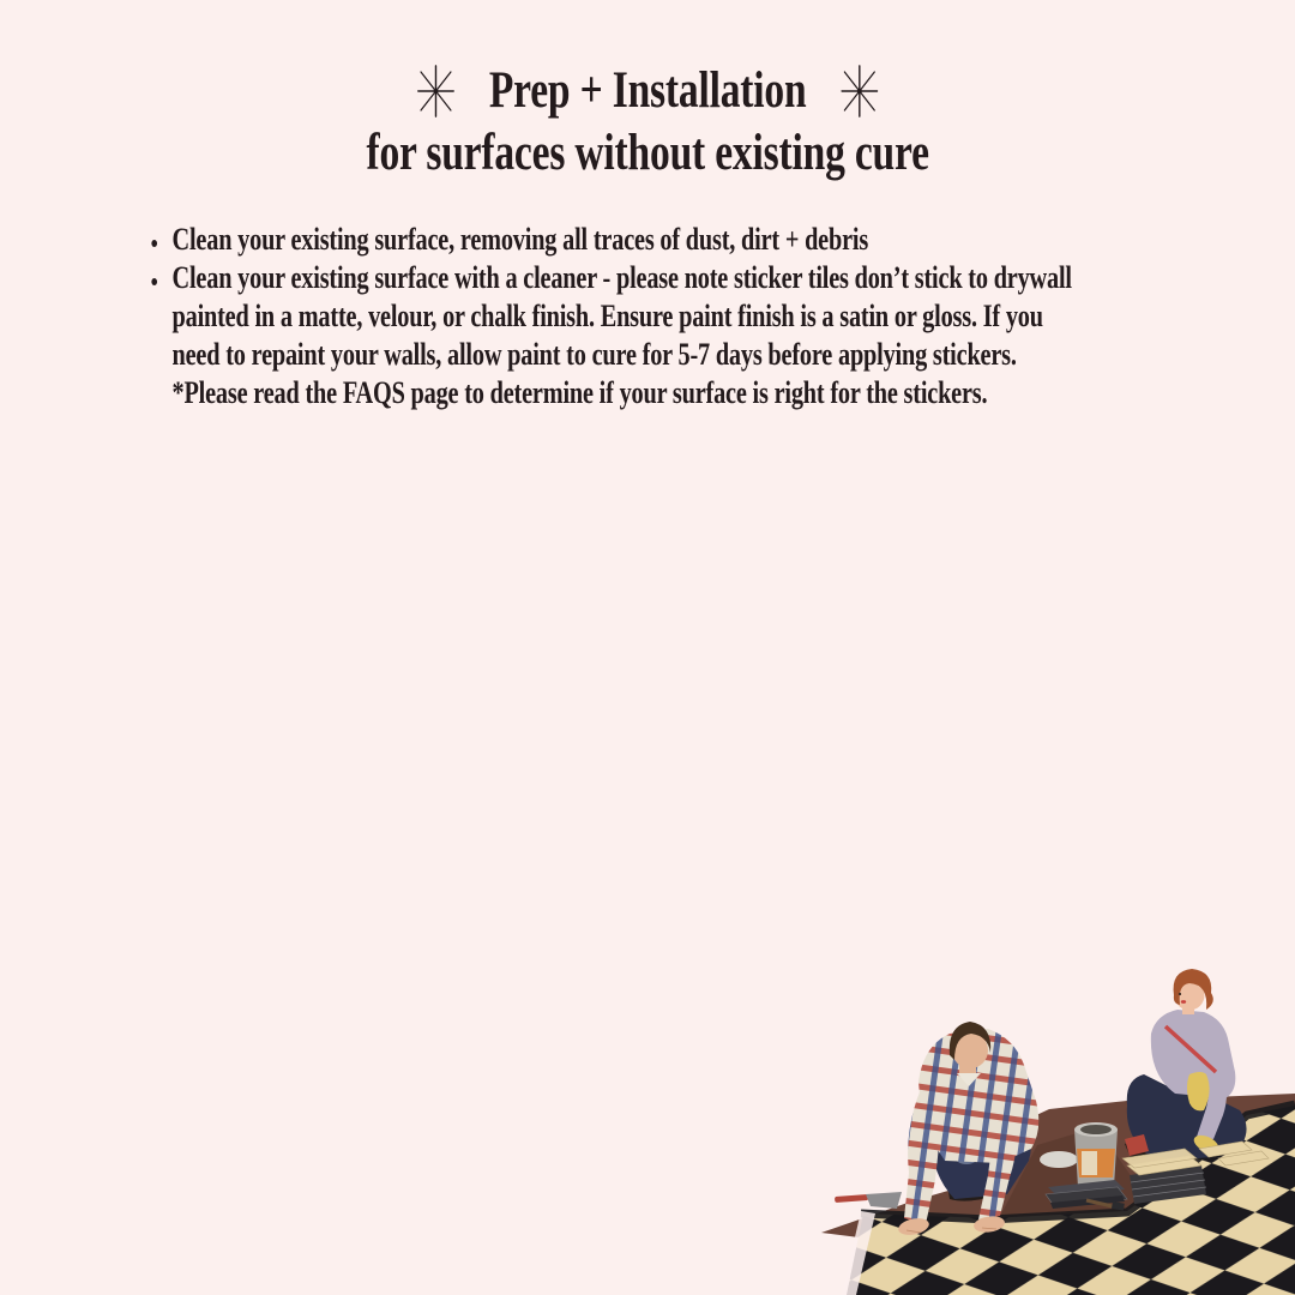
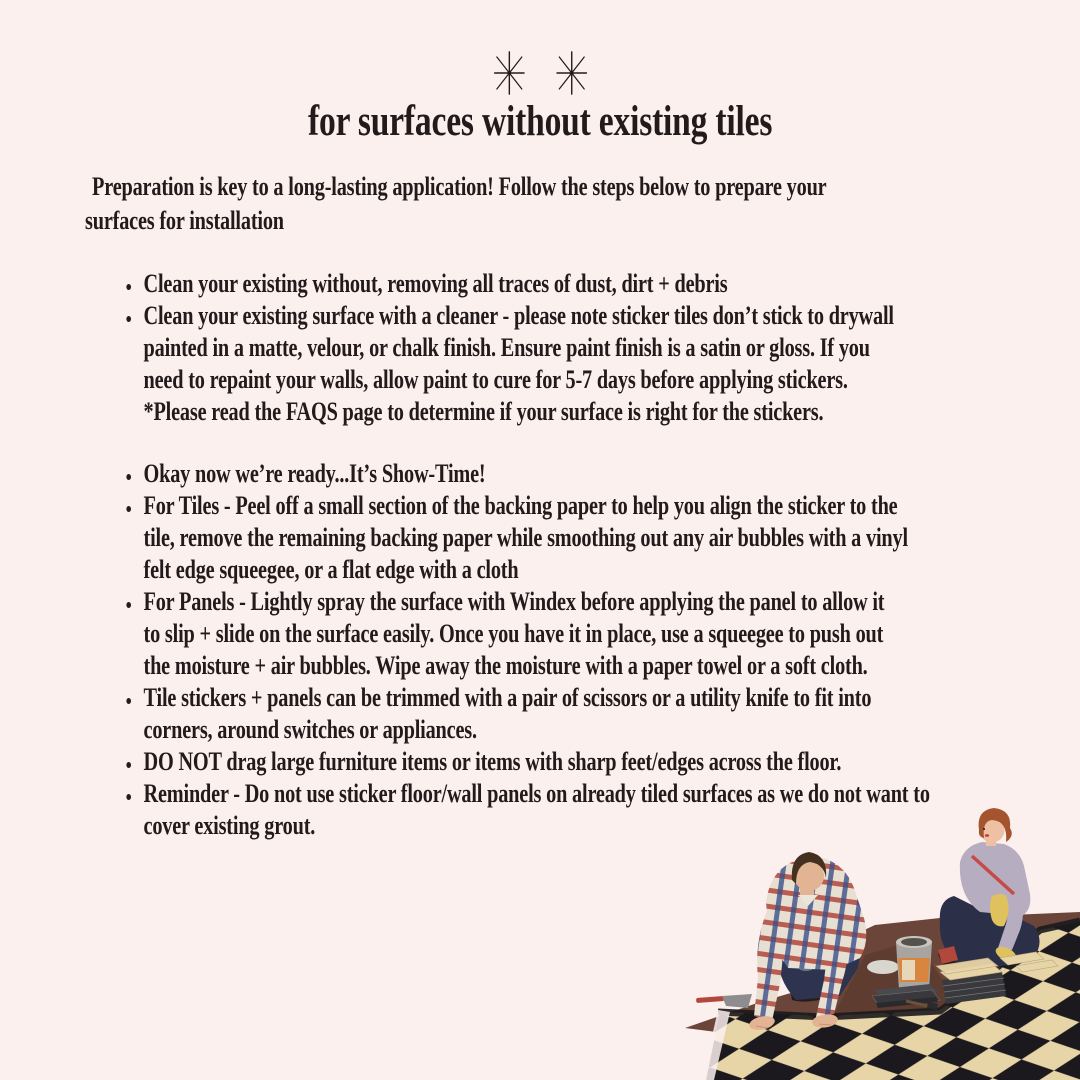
- Prep + Installation
- for surfaces without existing cure
+ for surfaces without existing tiles
+ Preparation is key to a long-lasting application! Follow the steps below to prepare your
+ surfaces for installation
- Clean your existing surface, removing all traces of dust, dirt + debris
+ Clean your existing without, removing all traces of dust, dirt + debris
  Clean your existing surface with a cleaner - please note sticker tiles don’t stick to drywall
  painted in a matte, velour, or chalk finish. Ensure paint finish is a satin or gloss. If you
  need to repaint your walls, allow paint to cure for 5-7 days before applying stickers.
  *Please read the FAQS page to determine if your surface is right for the stickers.
+ Okay now we’re ready...It’s Show-Time!
+ For Tiles - Peel off a small section of the backing paper to help you align the sticker to the
+ tile, remove the remaining backing paper while smoothing out any air bubbles with a vinyl
+ felt edge squeegee, or a flat edge with a cloth
+ For Panels - Lightly spray the surface with Windex before applying the panel to allow it
+ to slip + slide on the surface easily. Once you have it in place, use a squeegee to push out
+ the moisture + air bubbles. Wipe away the moisture with a paper towel or a soft cloth.
+ Tile stickers + panels can be trimmed with a pair of scissors or a utility knife to fit into
+ corners, around switches or appliances.
+ DO NOT drag large furniture items or items with sharp feet/edges across the floor.
+ Reminder - Do not use sticker floor/wall panels on already tiled surfaces as we do not want to
+ cover existing grout.
